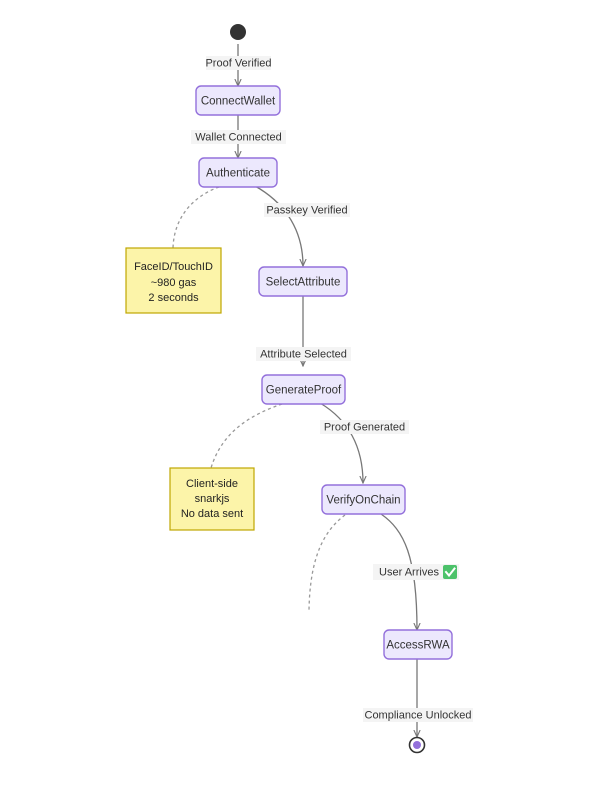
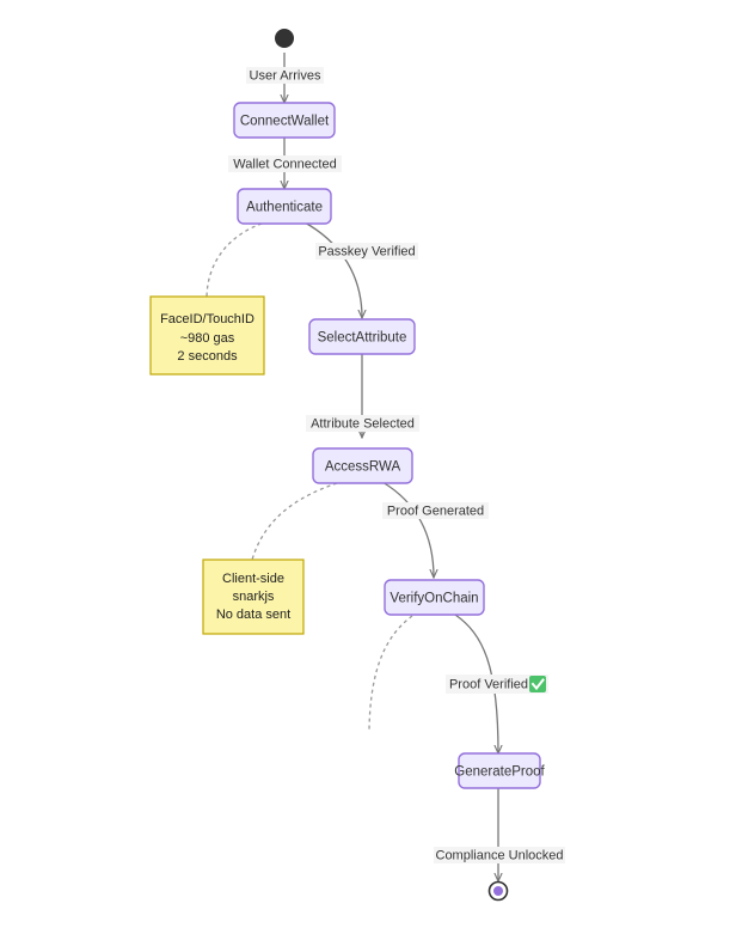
  ConnectWallet
  Authenticate
  SelectAttribute
- GenerateProof
+ AccessRWA
  VerifyOnChain
- AccessRWA
+ GenerateProof
  FaceID/TouchID
  ~980 gas
  2 seconds
  Client-side
  snarkjs
  No data sent
- Proof Verified
+ User Arrives
  Wallet Connected
  Passkey Verified
  Attribute Selected
  Proof Generated
- User Arrives
+ Proof Verified
  Compliance Unlocked
